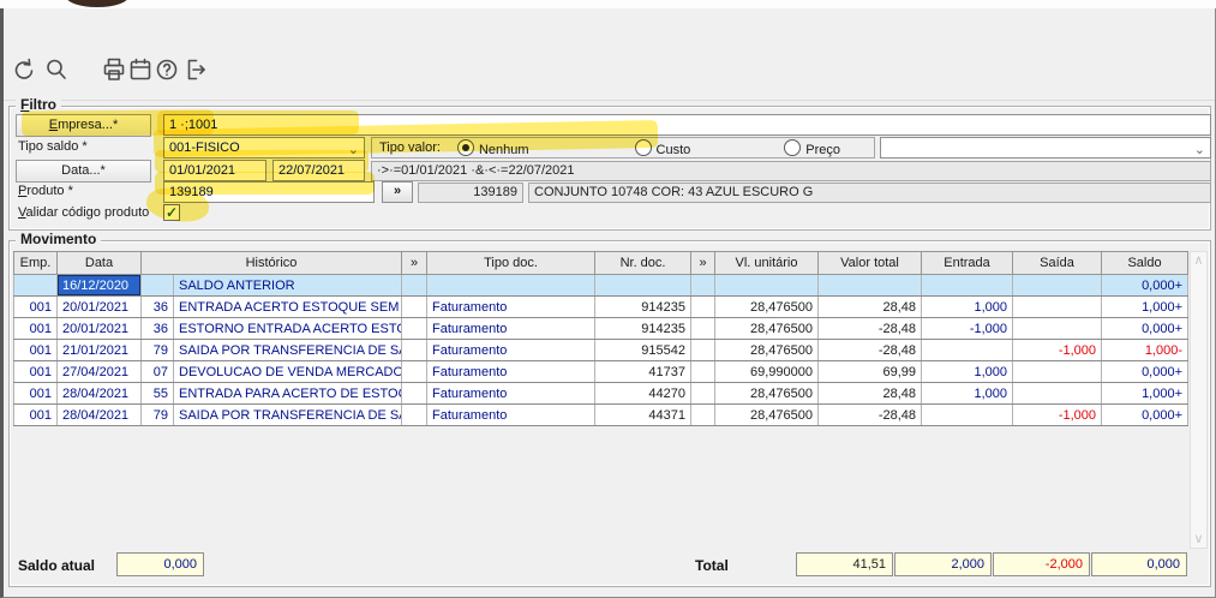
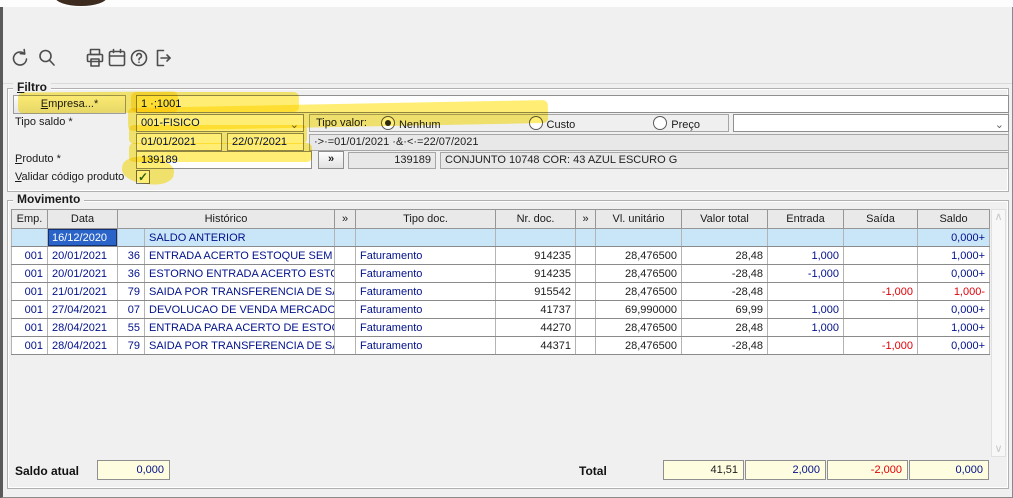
  Filtro
  Empresa...*
  1 ·;1001
  Tipo saldo *
  001-FISICO
  ⌄
  Tipo valor:
  Nenhum
  Custo
  Preço
  ⌄
- Data...*
  01/01/2021
  22/07/2021
  ·>·=01/01/2021 ·&·<·=22/07/2021
  Produto *
  139189
  »
  139189
  CONJUNTO 10748 COR: 43 AZUL ESCURO G
  Validar código produto
  ✓
  Movimento
  Emp.	Data	Histórico	»	Tipo doc.	Nr. doc.	»	Vl. unitário	Valor total	Entrada	Saída	Saldo
  	16/12/2020		SALDO ANTERIOR									0,000+
  001	20/01/2021	36	ENTRADA ACERTO ESTOQUE SEM		Faturamento	914235		28,476500	28,48	1,000		1,000+
  001	20/01/2021	36	ESTORNO ENTRADA ACERTO EST		Faturamento	914235		28,476500	-28,48	-1,000		0,000+
  001	21/01/2021	79	SAIDA POR TRANSFERENCIA DE S		Faturamento	915542		28,476500	-28,48		-1,000	1,000-
  001	27/04/2021	07	DEVOLUCAO DE VENDA MERCADO		Faturamento	41737		69,990000	69,99	1,000		0,000+
  001	28/04/2021	55	ENTRADA PARA ACERTO DE ESTO		Faturamento	44270		28,476500	28,48	1,000		1,000+
  001	28/04/2021	79	SAIDA POR TRANSFERENCIA DE S		Faturamento	44371		28,476500	-28,48		-1,000	0,000+
  ∧
  ∨
  Saldo atual
  0,000
  Total
  41,51
  2,000
  -2,000
  0,000
